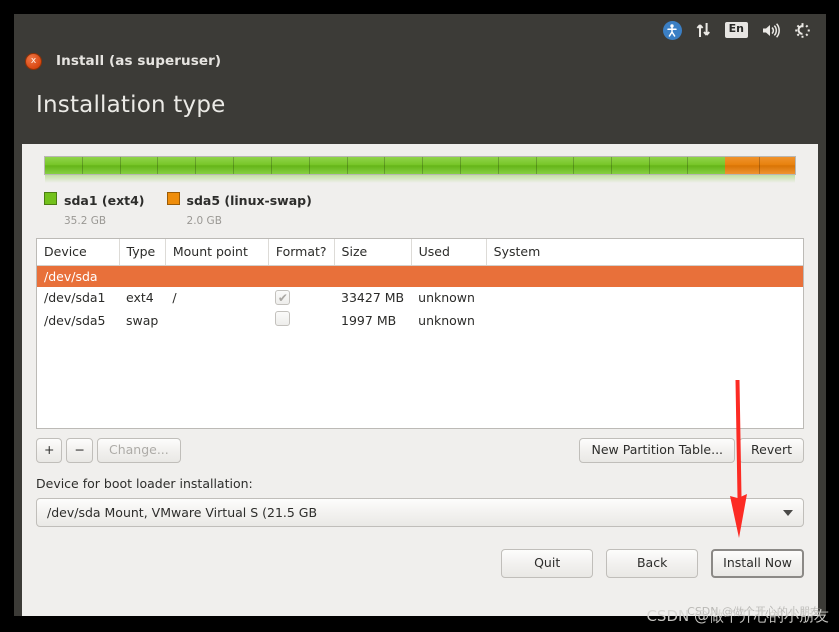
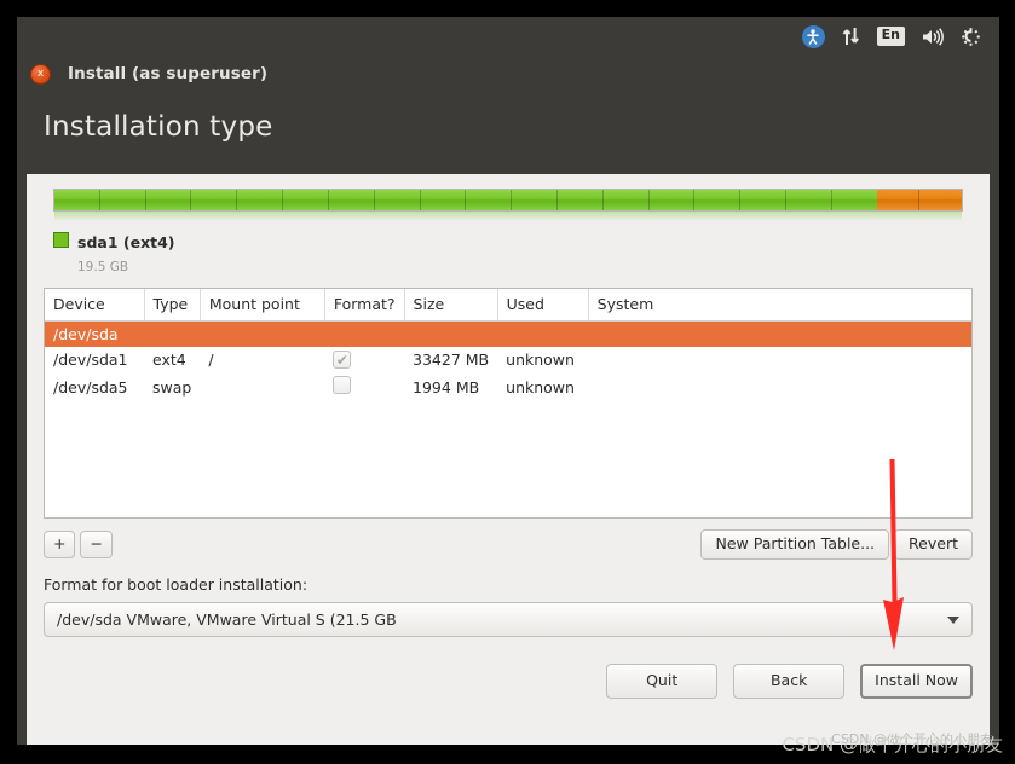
  En
  x
  Install (as superuser)
  Installation type
  sda1 (ext4)
- 35.2 GB
+ 19.5 GB
- sda5 (linux-swap)
- 2.0 GB
  Device	Type	Mount point	Format?	Size	Used	System
  /dev/sda
  /dev/sda1	ext4	/	✔	33427 MB	unknown
- /dev/sda5	swap			1997 MB	unknown
+ /dev/sda5	swap			1994 MB	unknown
  +
  −
- Change...
  New Partition Table...
  Revert
- Device for boot loader installation:
+ Format for boot loader installation:
- /dev/sda Mount, VMware Virtual S (21.5 GB
+ /dev/sda VMware, VMware Virtual S (21.5 GB
  Quit
  Back
  Install Now
  CSDN @做个开心的小朋友
  CSDN @做个开心的小朋友
